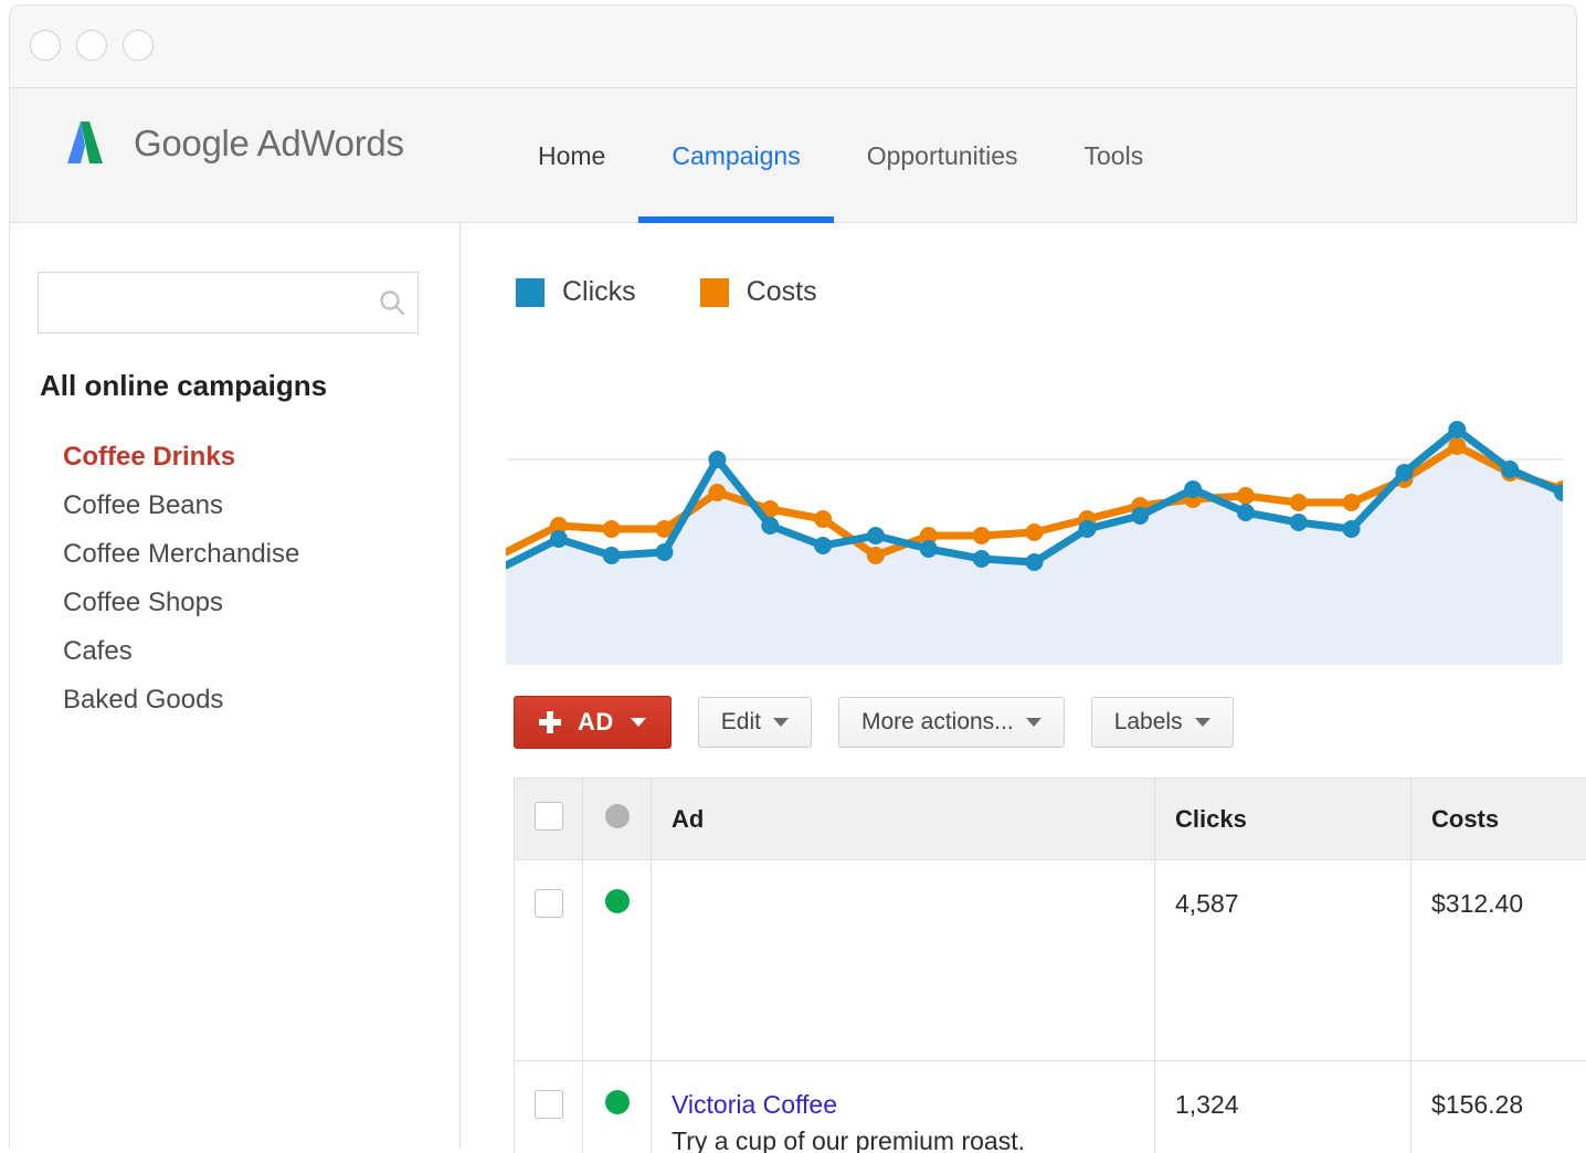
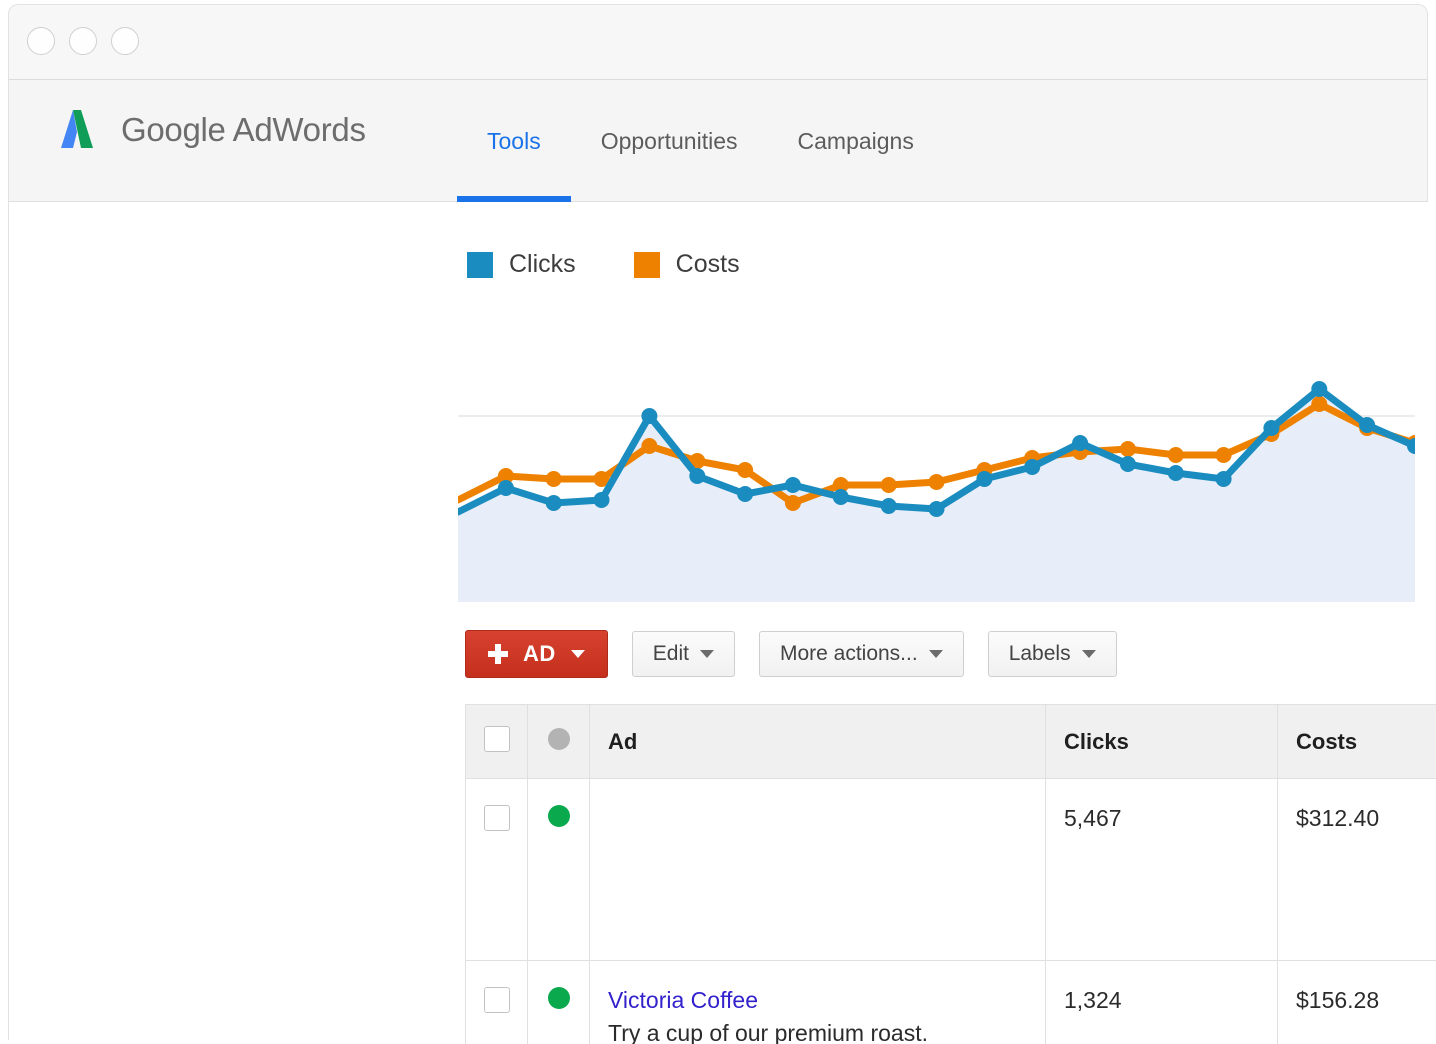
  Google AdWords
- Home
- Campaigns
+ Tools
  Opportunities
- Tools
+ Campaigns
- All online campaigns
- Coffee Drinks
- Coffee Beans
- Coffee Merchandise
- Coffee Shops
- Cafes
- Baked Goods
  Clicks
  Costs
  AD
  Edit
  More actions...
  Labels
  		Ad	Clicks	Costs
- 			4,587	$312.40
+ 			5,467	$312.40
  		Victoria Coffee Try a cup of our premium roast.	1,324	$156.28
